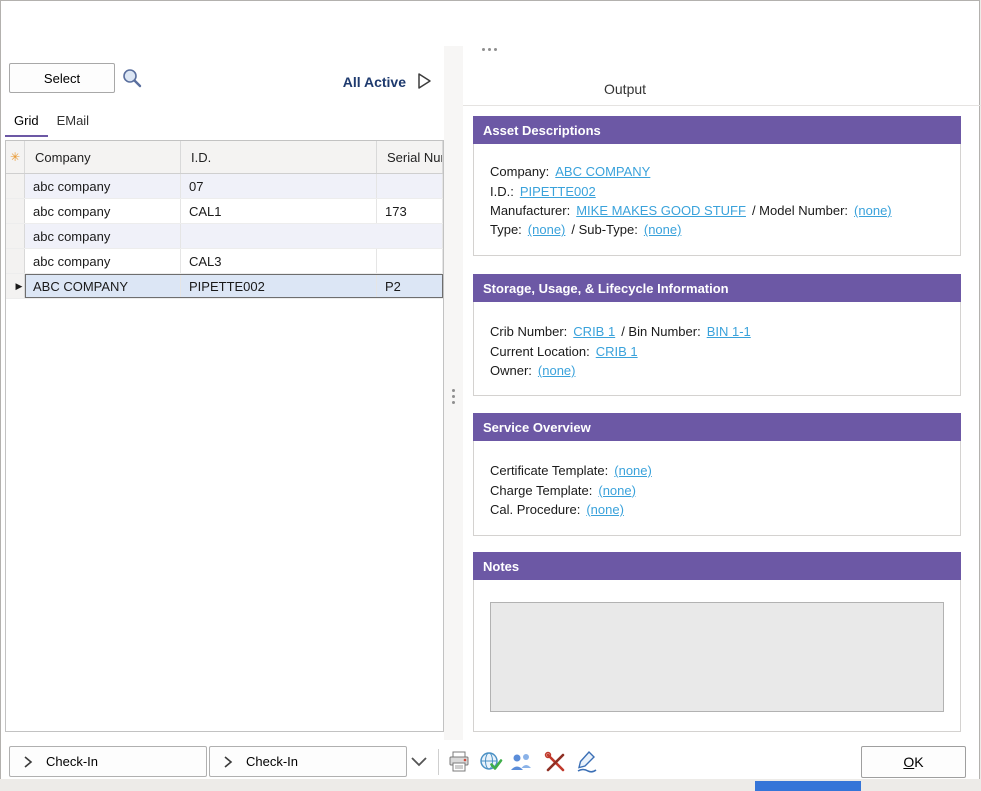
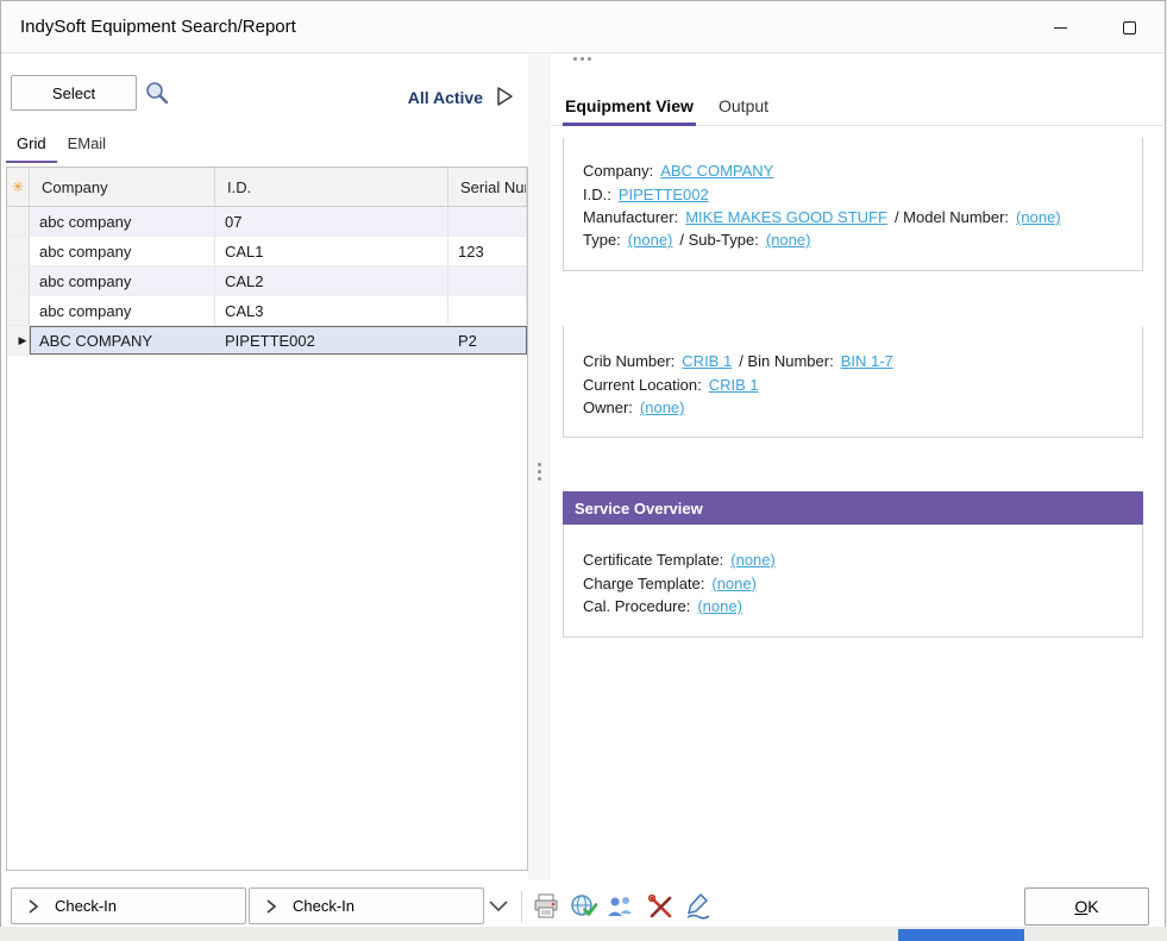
+ IndySoft Equipment Search/Report
  Select
  All Active
  Grid
  EMail
  ✳
  Company
  I.D.
  Serial Nu
  abc company
  07
  abc company
  CAL1
- 173
+ 123
  abc company
+ CAL2
  abc company
  CAL3
  ▶
  ABC COMPANY
  PIPETTE002
  P2
+ Equipment View
  Output
- Asset Descriptions
  Company:
  ABC COMPANY
  I.D.:
  PIPETTE002
  Manufacturer:
  MIKE MAKES GOOD STUFF
  / Model Number:
  (none)
  Type:
  (none)
  / Sub-Type:
  (none)
- Storage, Usage, & Lifecycle Information
  Crib Number:
  CRIB 1
  / Bin Number:
- BIN 1-1
+ BIN 1-7
  Current Location:
  CRIB 1
  Owner:
  (none)
  Service Overview
  Certificate Template:
  (none)
  Charge Template:
  (none)
  Cal. Procedure:
  (none)
- Notes
  Check-In
  Check-In
  OK
